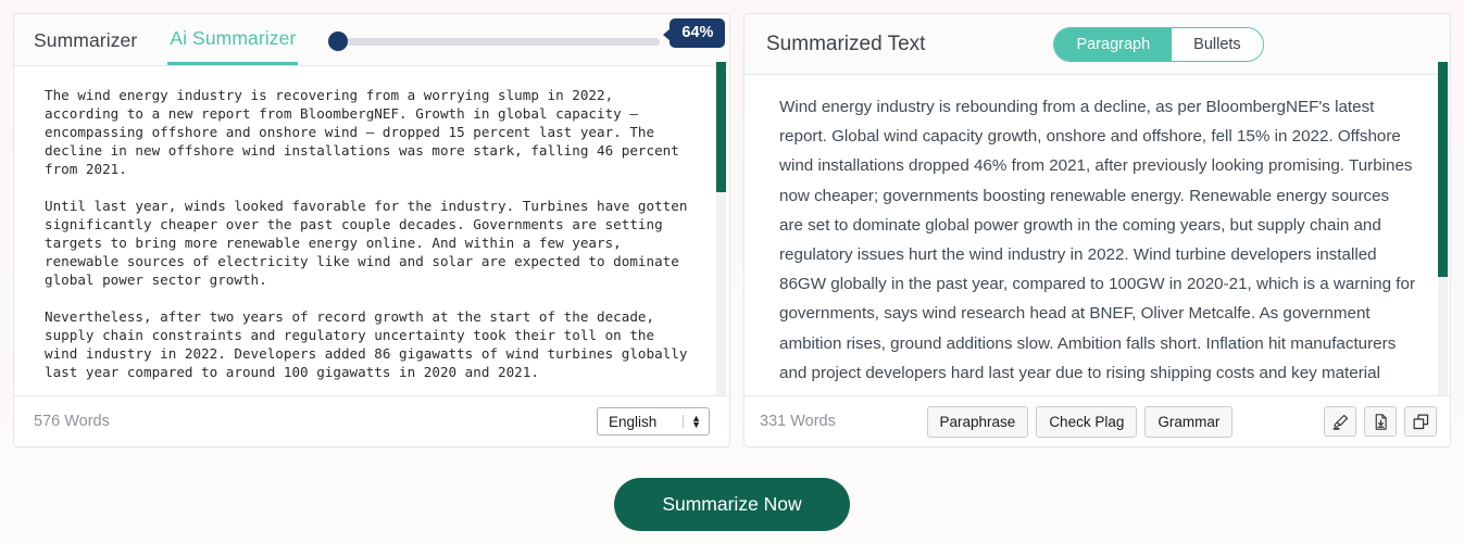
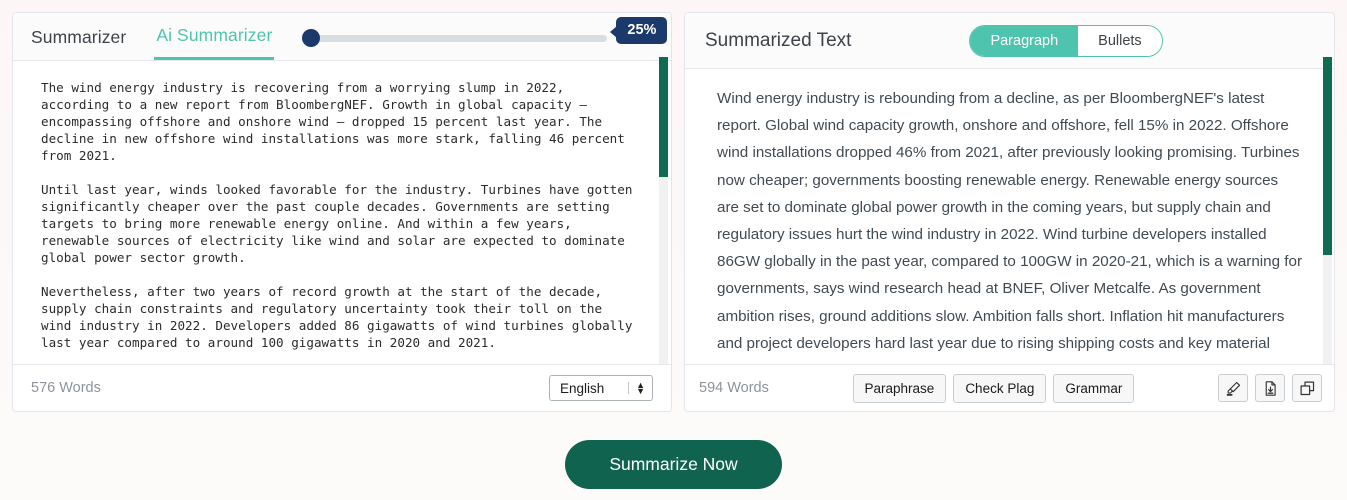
  Summarizer
  Ai Summarizer
- 64%
+ 25%
  The wind energy industry is recovering from a worrying slump in 2022,
  according to a new report from BloombergNEF. Growth in global capacity —
  encompassing offshore and onshore wind — dropped 15 percent last year. The
  decline in new offshore wind installations was more stark, falling 46 percent
  from 2021.
  Until last year, winds looked favorable for the industry. Turbines have gotten
  significantly cheaper over the past couple decades. Governments are setting
  targets to bring more renewable energy online. And within a few years,
  renewable sources of electricity like wind and solar are expected to dominate
  global power sector growth.
  Nevertheless, after two years of record growth at the start of the decade,
  supply chain constraints and regulatory uncertainty took their toll on the
  wind industry in 2022. Developers added 86 gigawatts of wind turbines globally
  last year compared to around 100 gigawatts in 2020 and 2021.
  576 Words
  English
  ▲
  ▼
  Summarized Text
  Paragraph
  Bullets
  Wind energy industry is rebounding from a decline, as per BloombergNEF's latest report. Global wind capacity growth, onshore and offshore, fell 15% in 2022. Offshore wind installations dropped 46% from 2021, after previously looking promising. Turbines now cheaper; governments boosting renewable energy. Renewable energy sources are set to dominate global power growth in the coming years, but supply chain and regulatory issues hurt the wind industry in 2022. Wind turbine developers installed 86GW globally in the past year, compared to 100GW in 2020-21, which is a warning for governments, says wind research head at BNEF, Oliver Metcalfe. As government ambition rises, ground additions slow. Ambition falls short. Inflation hit manufacturers and project developers hard last year due to rising shipping costs and key material
- 331 Words
+ 594 Words
  Paraphrase
  Check Plag
  Grammar
  Summarize Now
